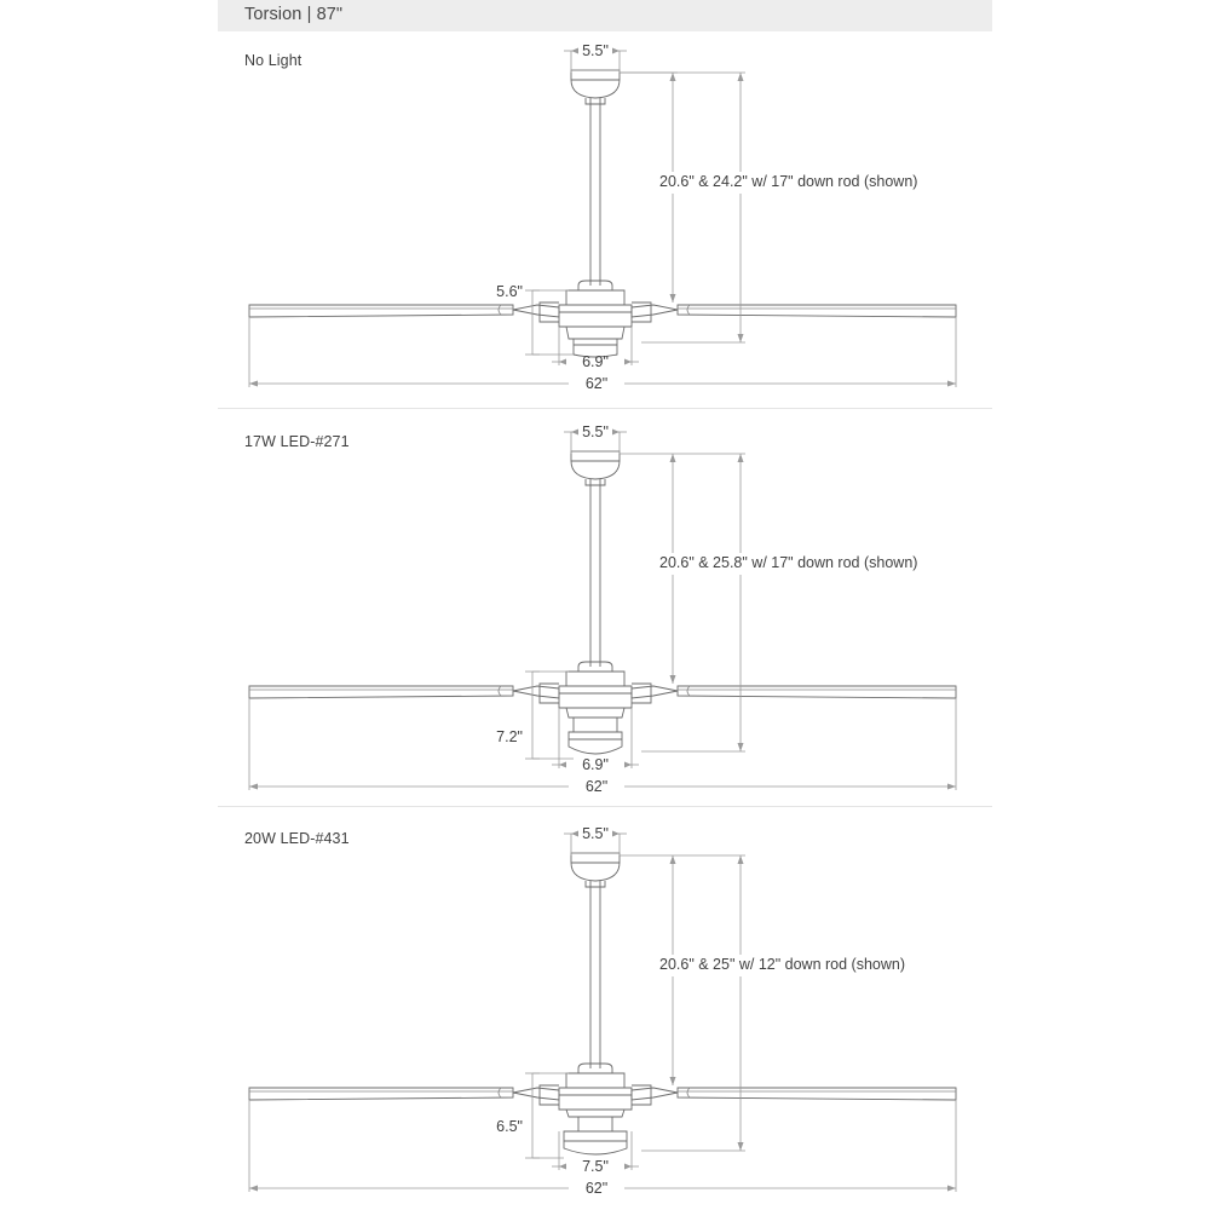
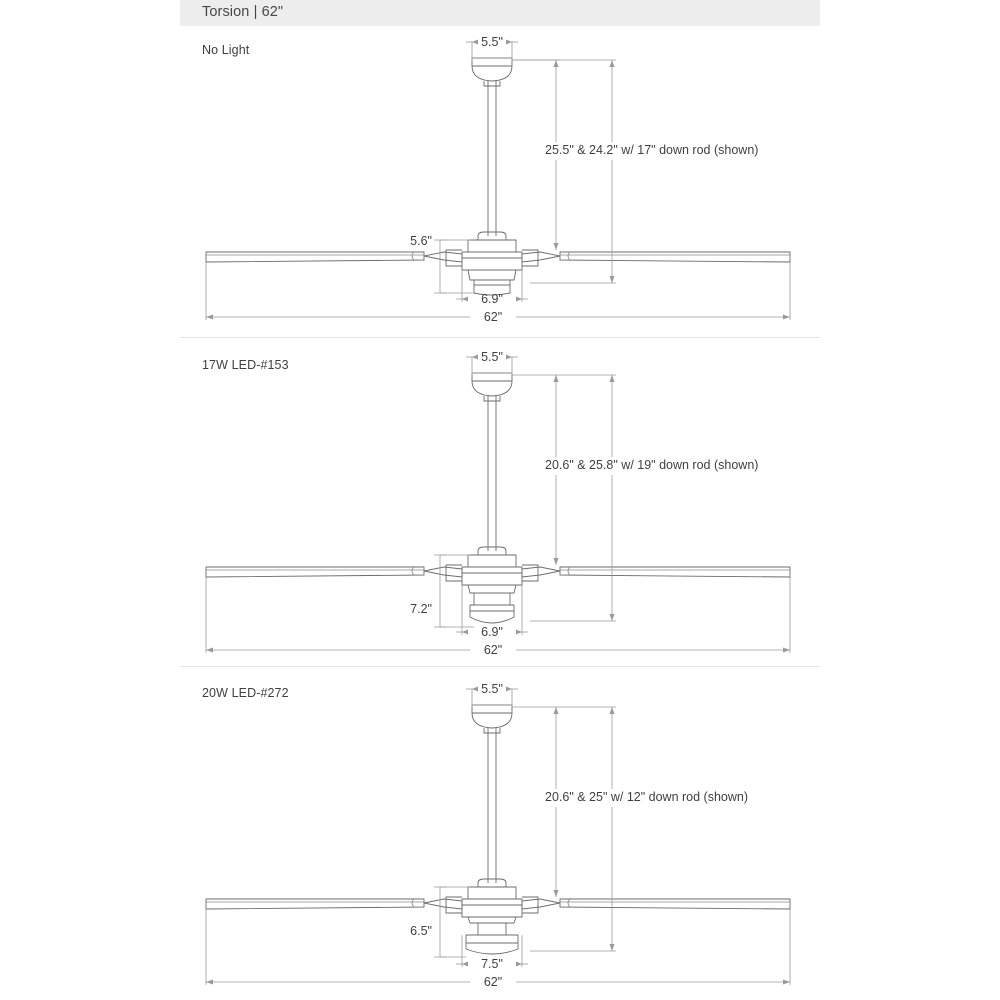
- Torsion | 87"
+ Torsion | 62"
  No Light
  5.5"
  5.6"
  6.9"
  62"
- 20.6" & 24.2" w/ 17" down rod (shown)
+ 25.5" & 24.2" w/ 17" down rod (shown)
- 17W LED-#271
+ 17W LED-#153
  5.5"
  7.2"
  6.9"
  62"
- 20.6" & 25.8" w/ 17" down rod (shown)
+ 20.6" & 25.8" w/ 19" down rod (shown)
- 20W LED-#431
+ 20W LED-#272
  5.5"
  6.5"
  7.5"
  62"
  20.6" & 25" w/ 12" down rod (shown)
